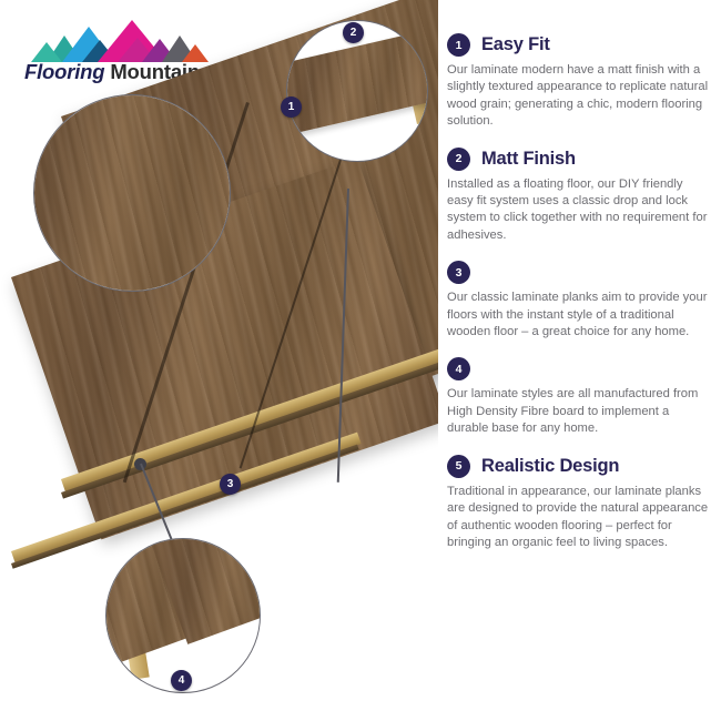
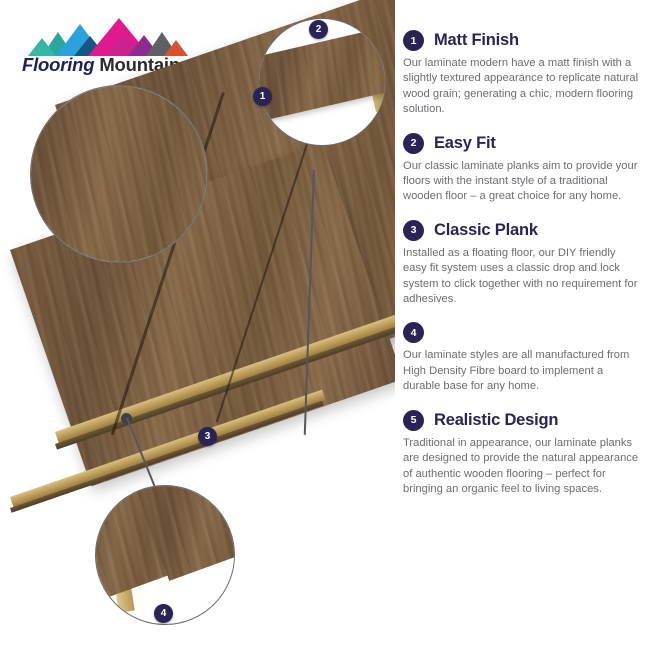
  Flooring Mountai
  1
  2
  3
  4
  1
- Easy Fit
+ Matt Finish
  Our laminate modern have a matt finish with a slightly textured appearance to replicate natural wood grain; generating a chic, modern flooring solution.
  2
- Matt Finish
+ Easy Fit
- Installed as a floating floor, our DIY friendly easy fit system uses a classic drop and lock system to click together with no requirement for adhesives.
+ Our classic laminate planks aim to provide your floors with the instant style of a traditional wooden floor – a great choice for any home.
  3
+ Classic Plank
- Our classic laminate planks aim to provide your floors with the instant style of a traditional wooden floor – a great choice for any home.
+ Installed as a floating floor, our DIY friendly easy fit system uses a classic drop and lock system to click together with no requirement for adhesives.
  4
  Our laminate styles are all manufactured from High Density Fibre board to implement a durable base for any home.
  5
  Realistic Design
  Traditional in appearance, our laminate planks are designed to provide the natural appearance of authentic wooden flooring – perfect for bringing an organic feel to living spaces.
